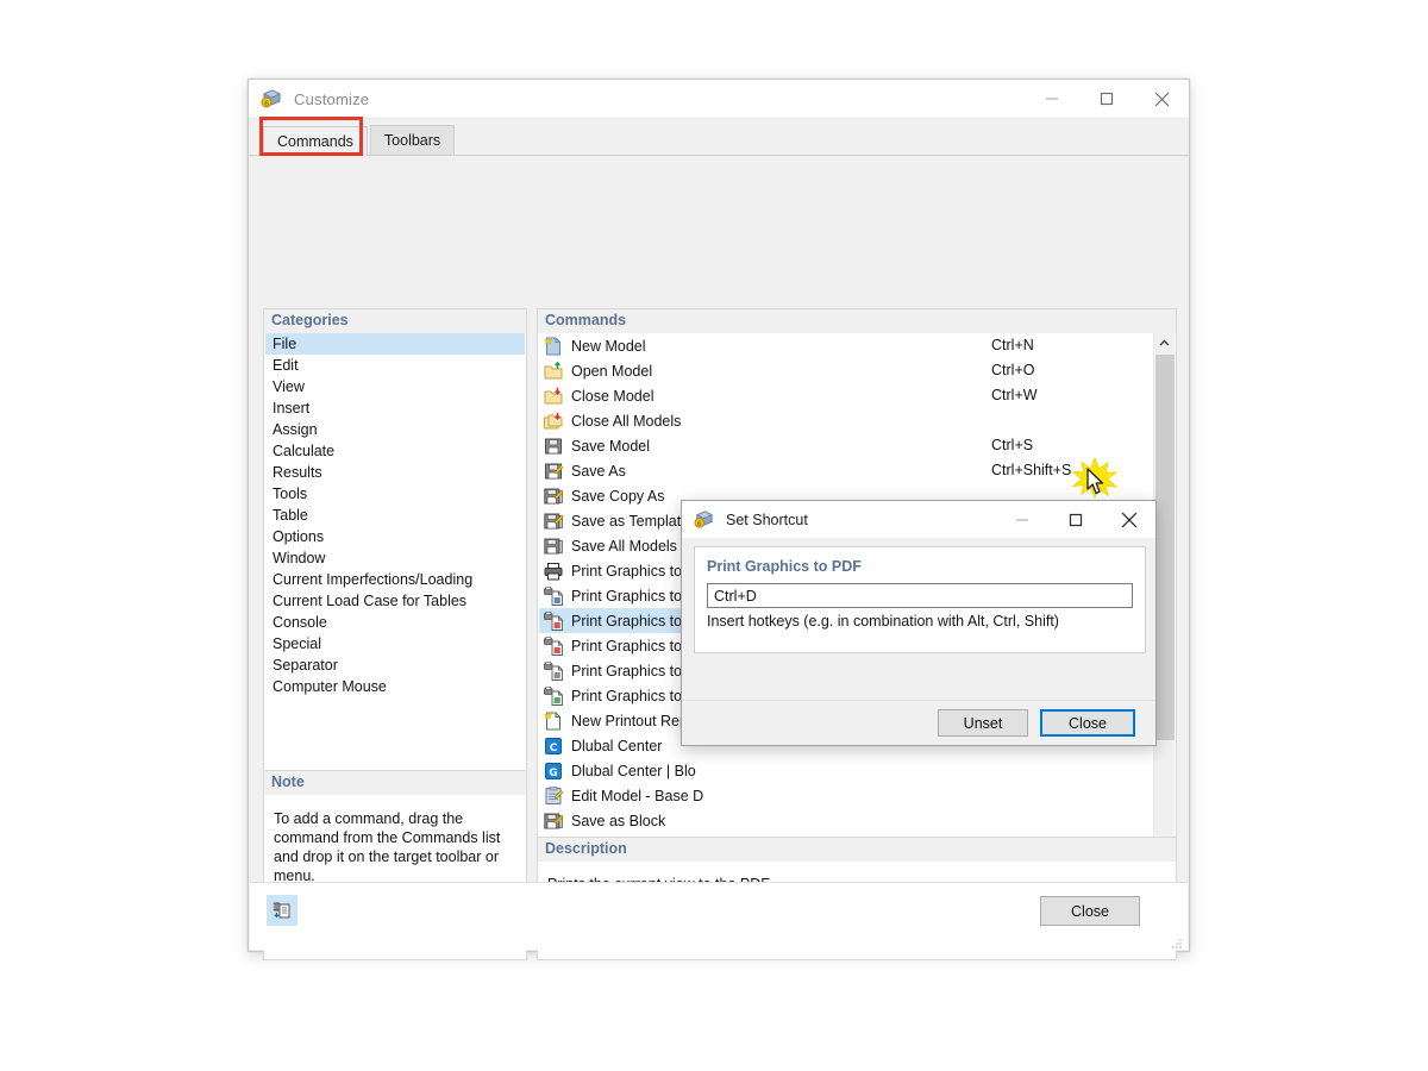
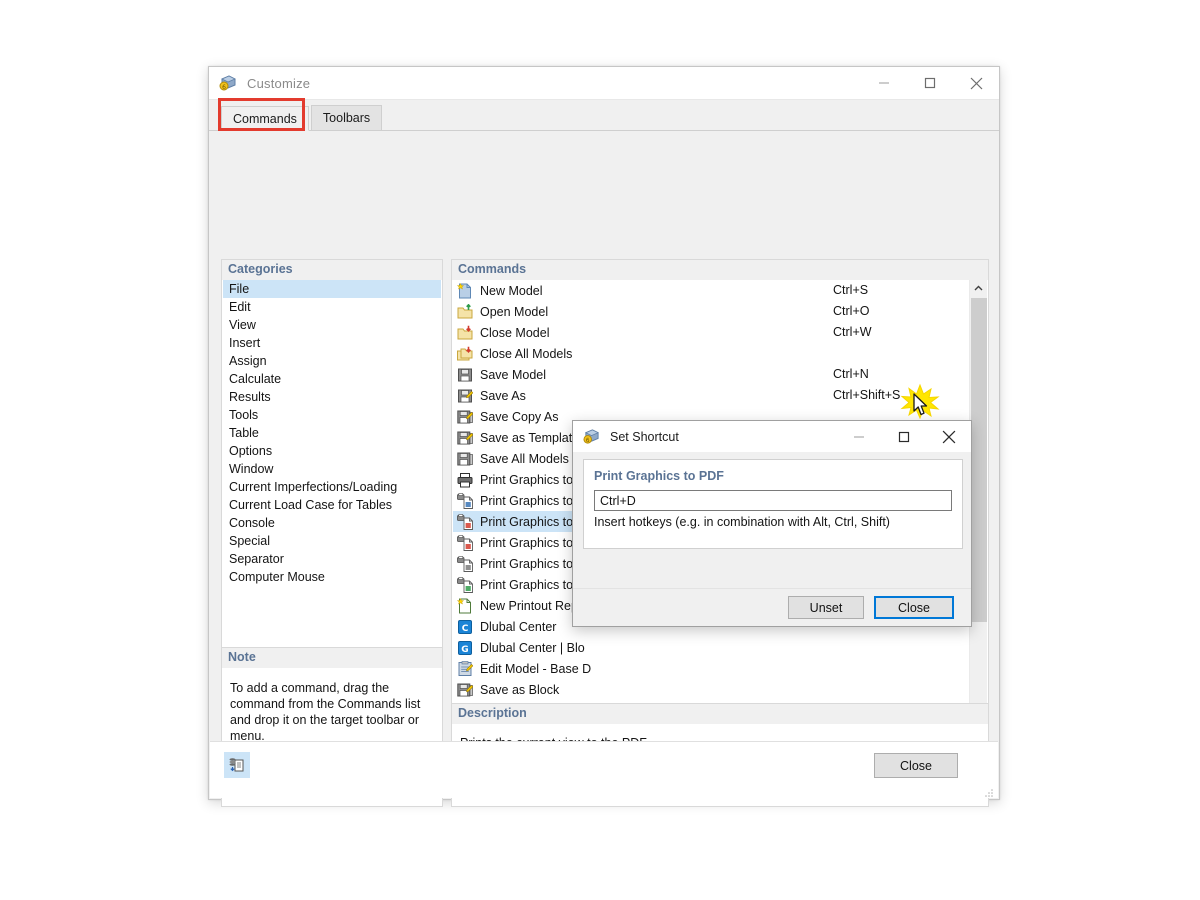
  Customize
  Commands
  Toolbars
  Categories
  File
  Edit
  View
  Insert
  Assign
  Calculate
  Results
  Tools
  Table
  Options
  Window
  Current Imperfections/Loading
  Current Load Case for Tables
  Console
  Special
  Separator
  Computer Mouse
  Note
  To add a command, drag the command from the Commands list and drop it on the target toolbar or menu.
  Commands
  New Model
- Ctrl+N
+ Ctrl+S
  Open Model
  Ctrl+O
  Close Model
  Ctrl+W
  Close All Models
  Save Model
- Ctrl+S
+ Ctrl+N
  Save As
  Ctrl+Shift+S
  Save Copy As
  Save as Templat
  Save All Models
  Print Graphics to
  Print Graphics to
  Print Graphics to
  Print Graphics to
  New Printout Re
  C
  Dlubal Center
  G
  Dlubal Center | Blo
  Edit Model - Base D
  Save as Block
  Description
  Close
  Set Shortcut
  Print Graphics to PDF
  Ctrl+D
  Insert hotkeys (e.g. in combination with Alt, Ctrl, Shift)
  Unset
  Close
